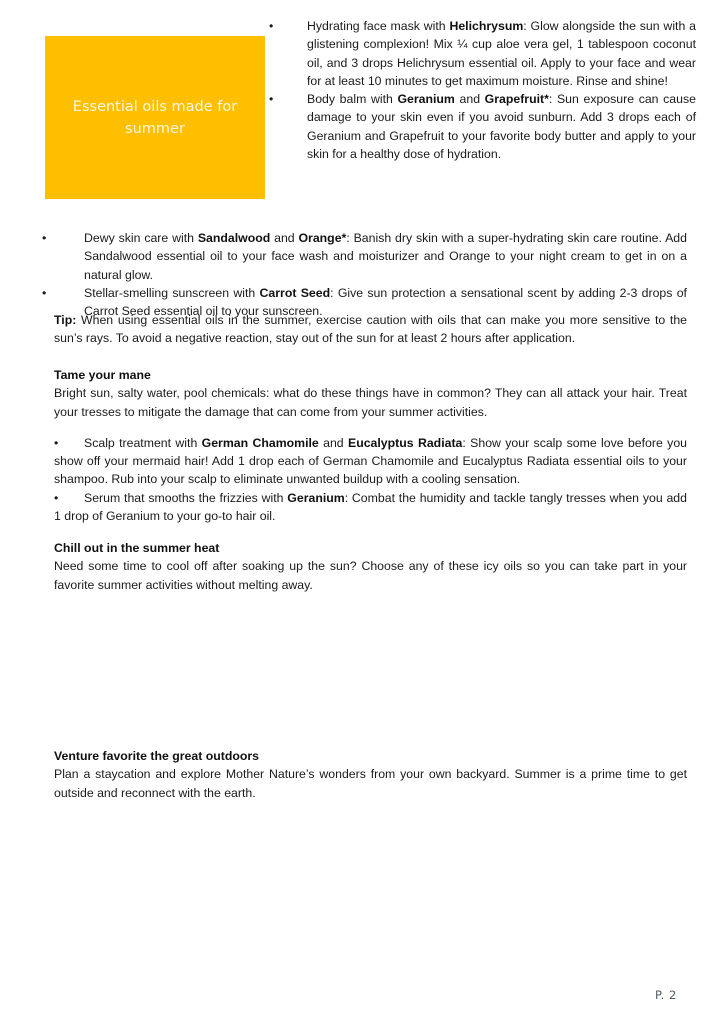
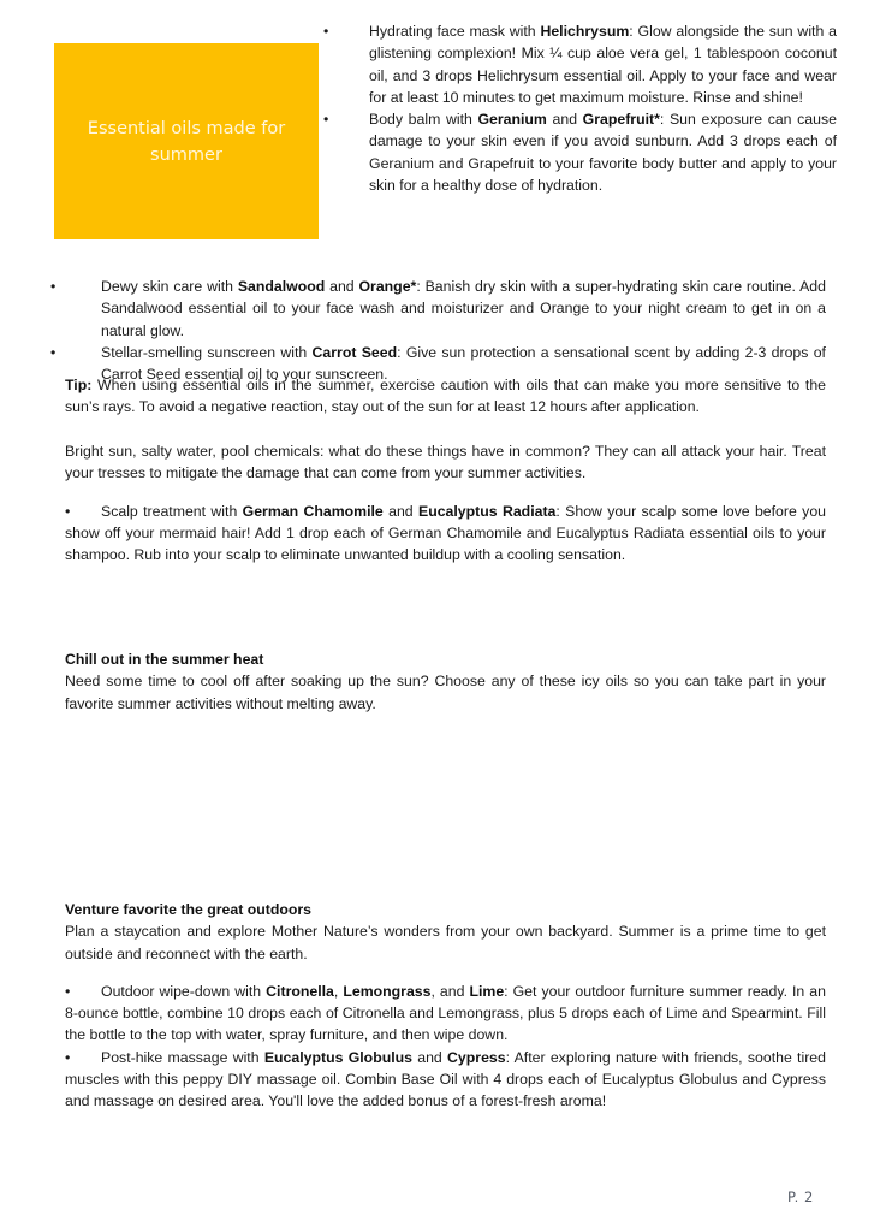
  Essential oils made for summer
  •
  Hydrating face mask with Helichrysum: Glow alongside the sun with a glistening complexion! Mix ¼ cup aloe vera gel, 1 tablespoon coconut oil, and 3 drops Helichrysum essential oil. Apply to your face and wear for at least 10 minutes to get maximum moisture. Rinse and shine!
  •
  Body balm with Geranium and Grapefruit*: Sun exposure can cause damage to your skin even if you avoid sunburn. Add 3 drops each of Geranium and Grapefruit to your favorite body butter and apply to your skin for a healthy dose of hydration.
  •
  Dewy skin care with Sandalwood and Orange*: Banish dry skin with a super-hydrating skin care routine. Add Sandalwood essential oil to your face wash and moisturizer and Orange to your night cream to get in on a natural glow.
  •
  Stellar-smelling sunscreen with Carrot Seed: Give sun protection a sensational scent by adding 2-3 drops of Carrot Seed essential oil to your sunscreen.
- Tip: When using essential oils in the summer, exercise caution with oils that can make you more sensitive to the sun’s rays. To avoid a negative reaction, stay out of the sun for at least 2 hours after application.
+ Tip: When using essential oils in the summer, exercise caution with oils that can make you more sensitive to the sun’s rays. To avoid a negative reaction, stay out of the sun for at least 12 hours after application.
- Tame your mane
  Bright sun, salty water, pool chemicals: what do these things have in common? They can all attack your hair. Treat your tresses to mitigate the damage that can come from your summer activities.
  • Scalp treatment with German Chamomile and Eucalyptus Radiata: Show your scalp some love before you show off your mermaid hair! Add 1 drop each of German Chamomile and Eucalyptus Radiata essential oils to your shampoo. Rub into your scalp to eliminate unwanted buildup with a cooling sensation.
- • Serum that smooths the frizzies with Geranium: Combat the humidity and tackle tangly tresses when you add 1 drop of Geranium to your go-to hair oil.
  Chill out in the summer heat
  Need some time to cool off after soaking up the sun? Choose any of these icy oils so you can take part in your favorite summer activities without melting away.
  Venture favorite the great outdoors
  Plan a staycation and explore Mother Nature’s wonders from your own backyard. Summer is a prime time to get outside and reconnect with the earth.
+ • Outdoor wipe-down with Citronella, Lemongrass, and Lime: Get your outdoor furniture summer ready. In an 8-ounce bottle, combine 10 drops each of Citronella and Lemongrass, plus 5 drops each of Lime and Spearmint. Fill the bottle to the top with water, spray furniture, and then wipe down.
+ • Post-hike massage with Eucalyptus Globulus and Cypress: After exploring nature with friends, soothe tired muscles with this peppy DIY massage oil. Combin Base Oil with 4 drops each of Eucalyptus Globulus and Cypress and massage on desired area. You'll love the added bonus of a forest-fresh aroma!
  P. 2
